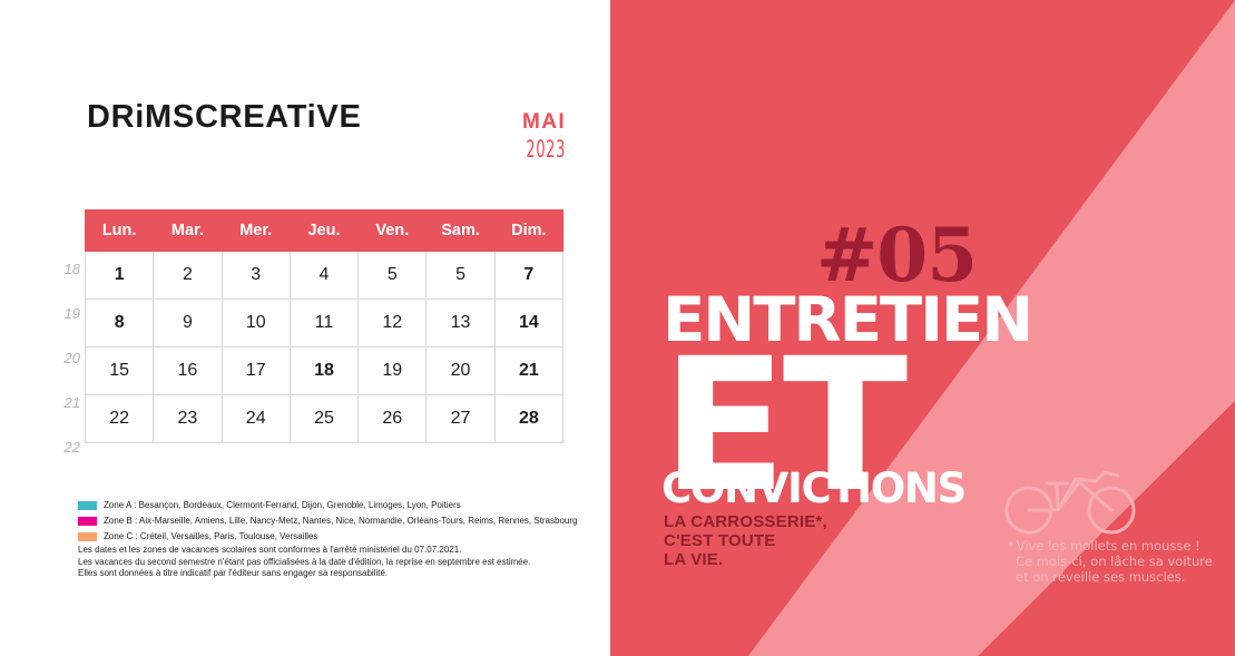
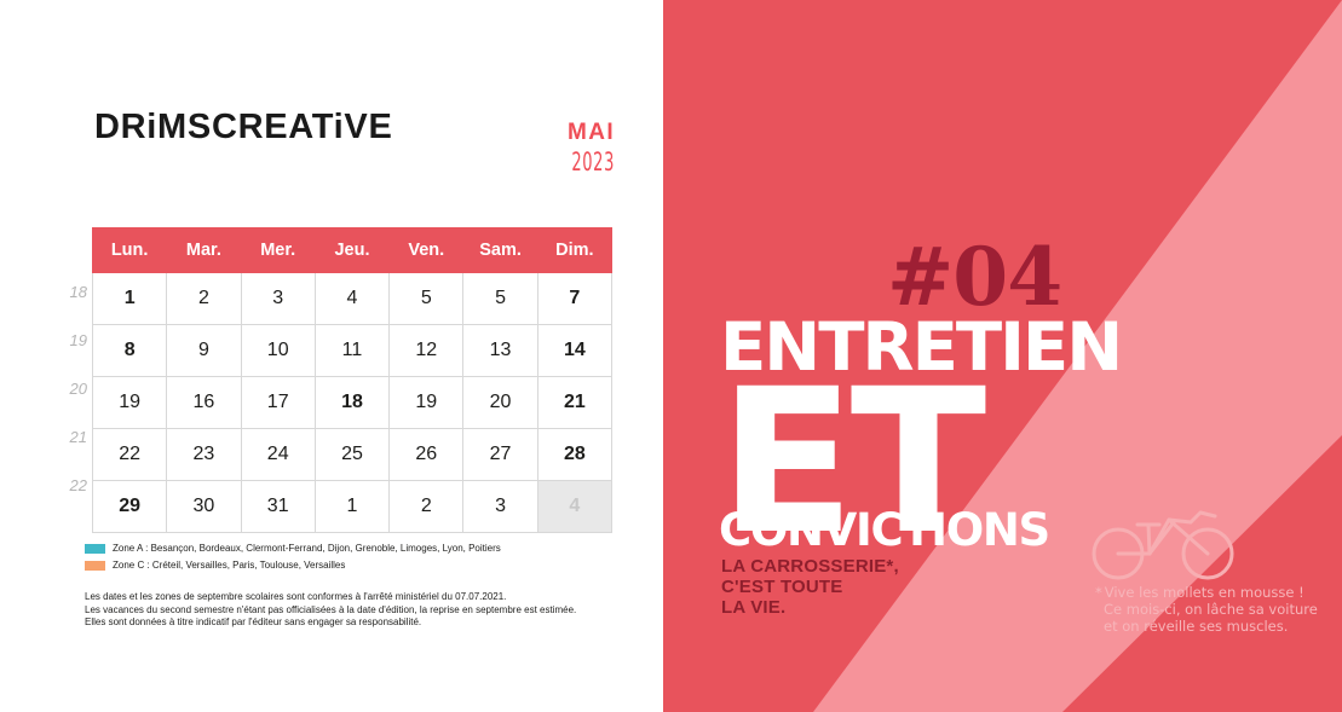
  DRiMSCREATiVE
  MAI
  2023
  18
  19
  20
  21
  22
  Lun.	Mar.	Mer.	Jeu.	Ven.	Sam.	Dim.
  1	2	3	4	5	5	7
  8	9	10	11	12	13	14
- 15	16	17	18	19	20	21
+ 19	16	17	18	19	20	21
  22	23	24	25	26	27	28
+ 29	30	31	1	2	3	4
  Zone A : Besançon, Bordeaux, Clermont-Ferrand, Dijon, Grenoble, Limoges, Lyon, Poitiers
- Zone B : Aix-Marseille, Amiens, Lille, Nancy-Metz, Nantes, Nice, Normandie, Orléans-Tours, Reims, Rennes, Strasbourg
  Zone C : Créteil, Versailles, Paris, Toulouse, Versailles
- Les dates et les zones de vacances scolaires sont conformes à l'arrêté ministériel du 07.07.2021.
+ Les dates et les zones de septembre scolaires sont conformes à l'arrêté ministériel du 07.07.2021.
  Les vacances du second semestre n'étant pas officialisées à la date d'édition, la reprise en septembre est estimée.
  Elles sont données à titre indicatif par l'éditeur sans engager sa responsabilité.
- #05
+ #04
  ENTRETIEN
  ET
  CONVICTIONS
  LA CARROSSERIE*,
  C'EST TOUTE
  LA VIE.
  * Vive les mollets en mousse !
  Ce mois-ci, on lâche sa voiture
  et on réveille ses muscles.
